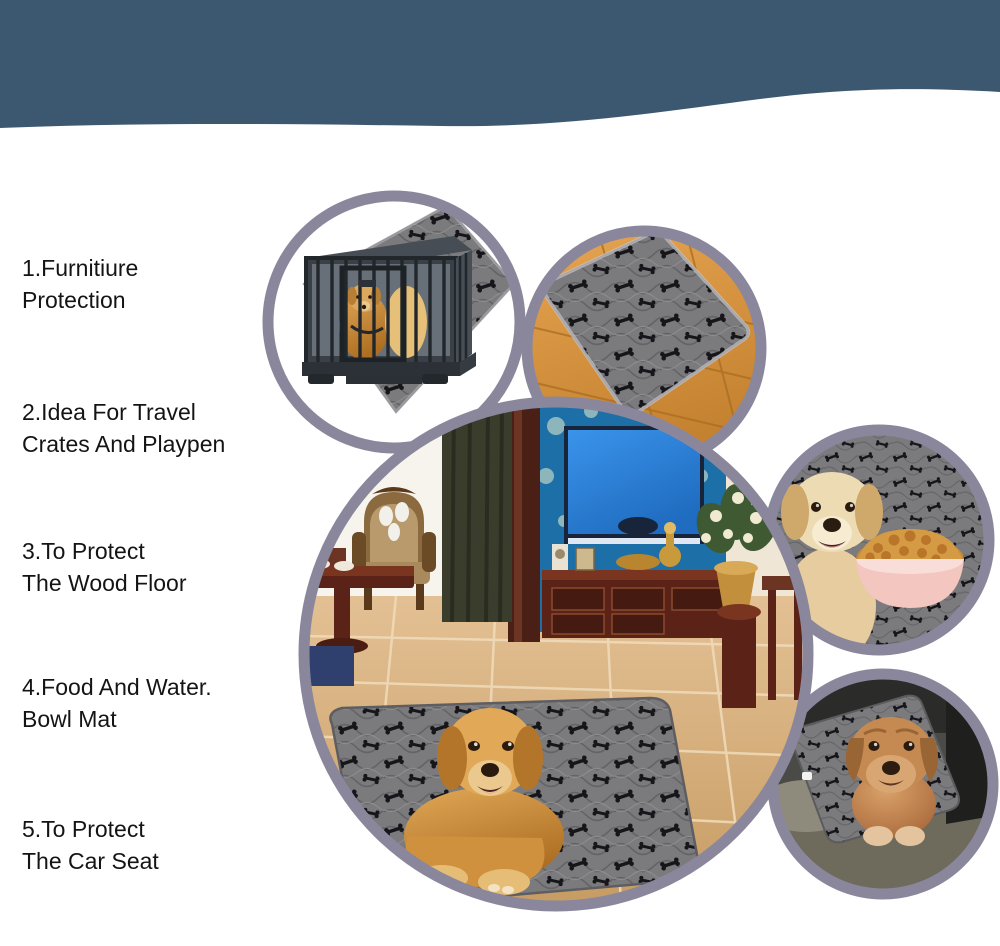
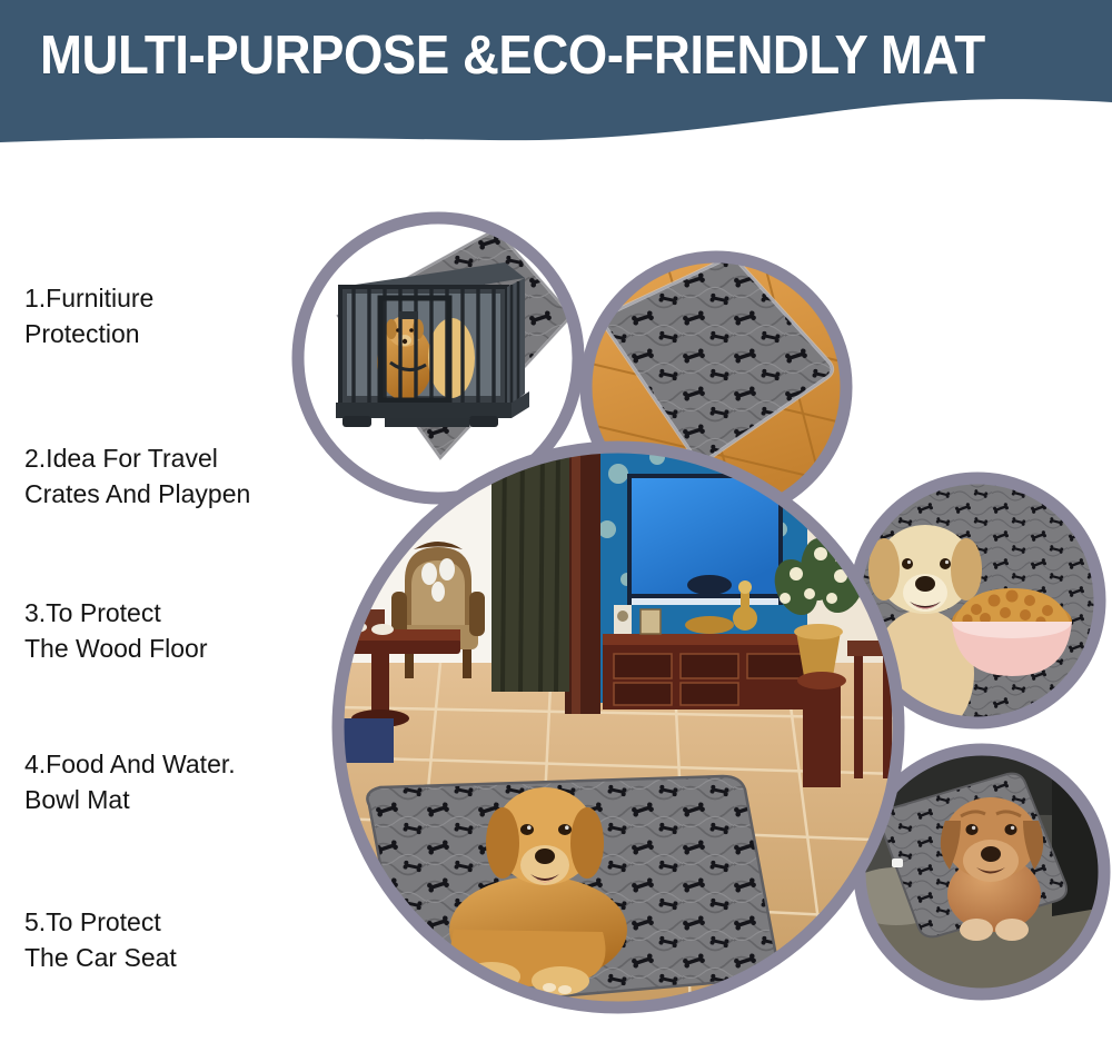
+ MULTI-PURPOSE &ECO-FRIENDLY MAT
  1.Furnitiure
  Protection
  2.Idea For Travel
  Crates And Playpen
  3.To Protect
  The Wood Floor
  4.Food And Water.
  Bowl Mat
  5.To Protect
  The Car Seat
